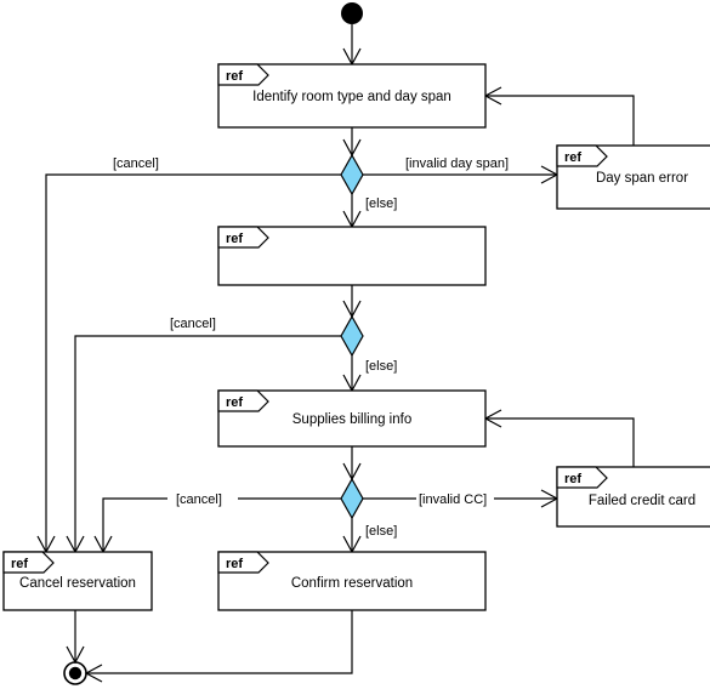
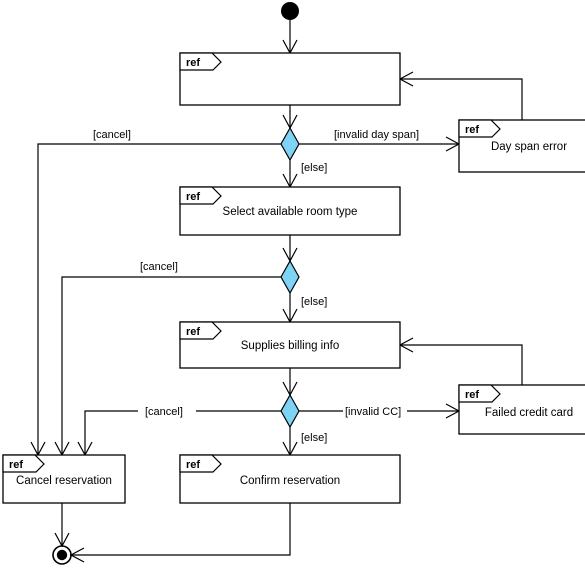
  ref
- Identify room type and day span
  ref
  Day span error
  ref
+ Select available room type
  ref
  Supplies billing info
  ref
  Failed credit card
  ref
  Cancel reservation
  ref
  Confirm reservation
  [cancel]
  [invalid day span]
  [else]
  [cancel]
  [else]
  [else]
  [cancel]
  [invalid CC]
